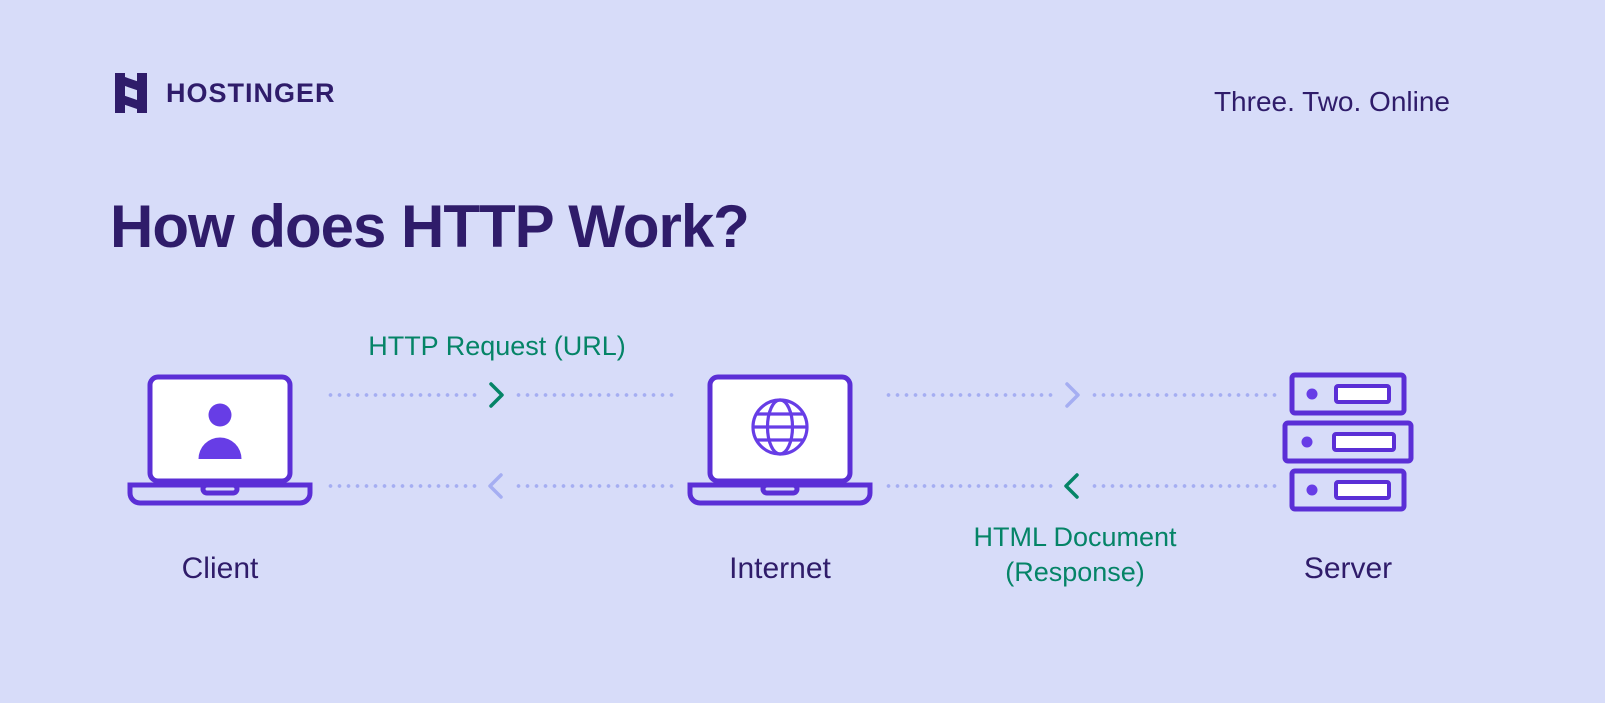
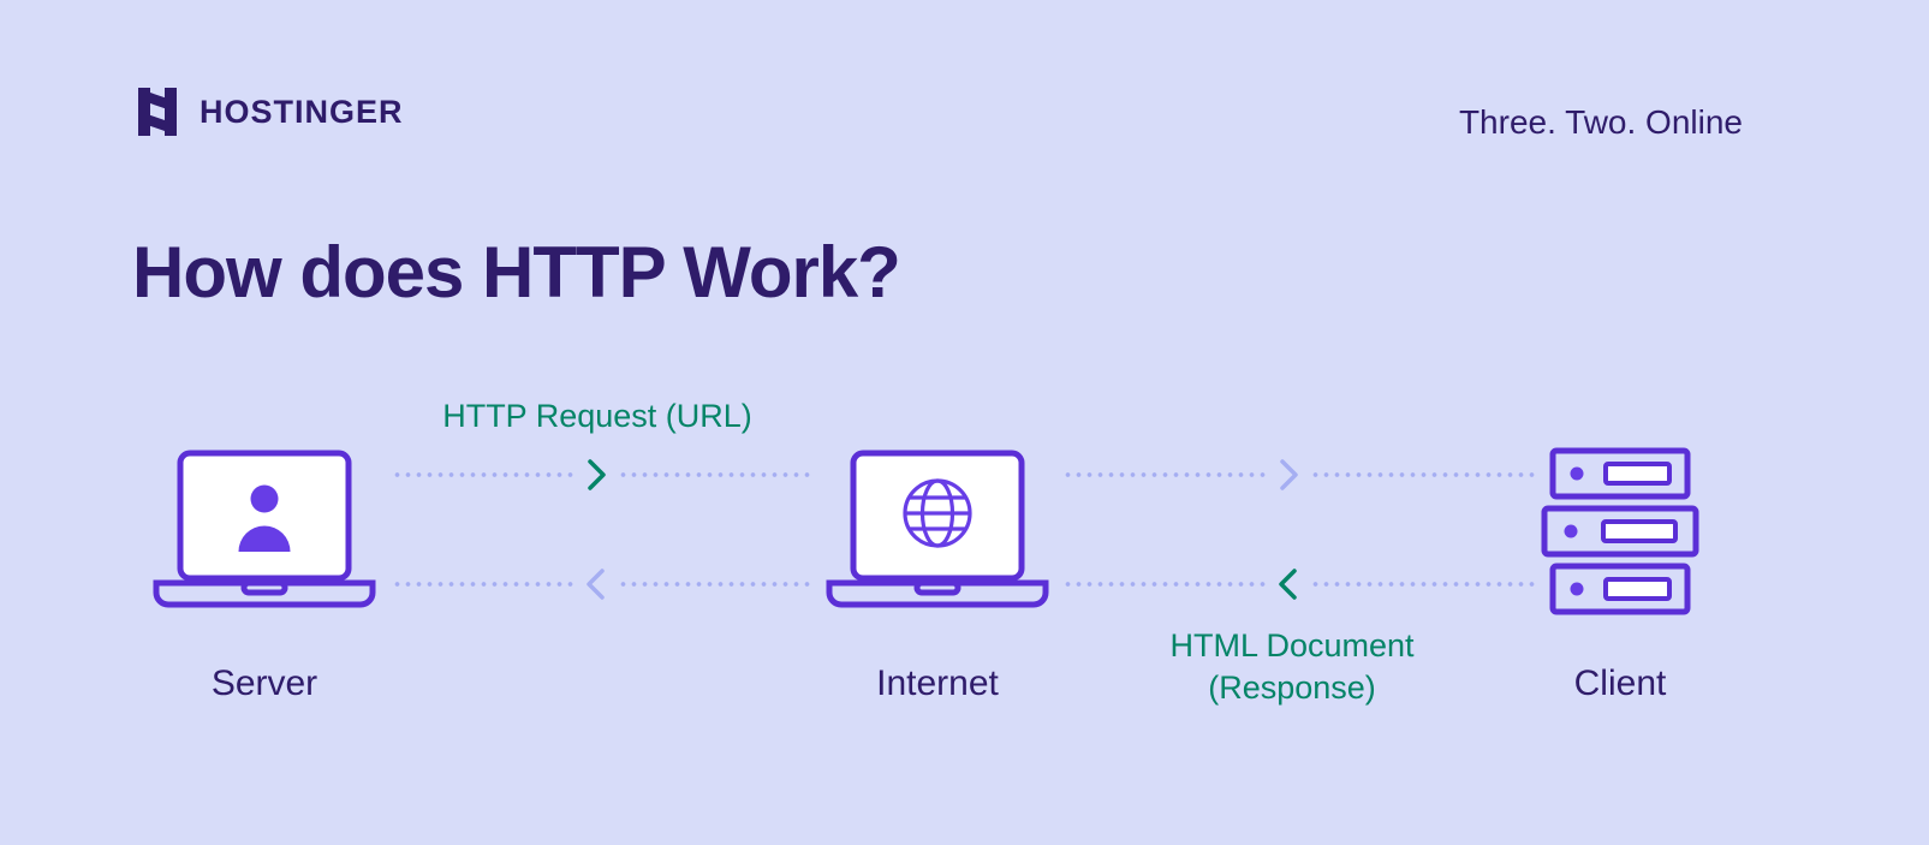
  HOSTINGER
  Three. Two. Online
  How does HTTP Work?
  HTTP Request (URL)
  HTML Document
  (Response)
- Client
+ Server
  Internet
- Server
+ Client
